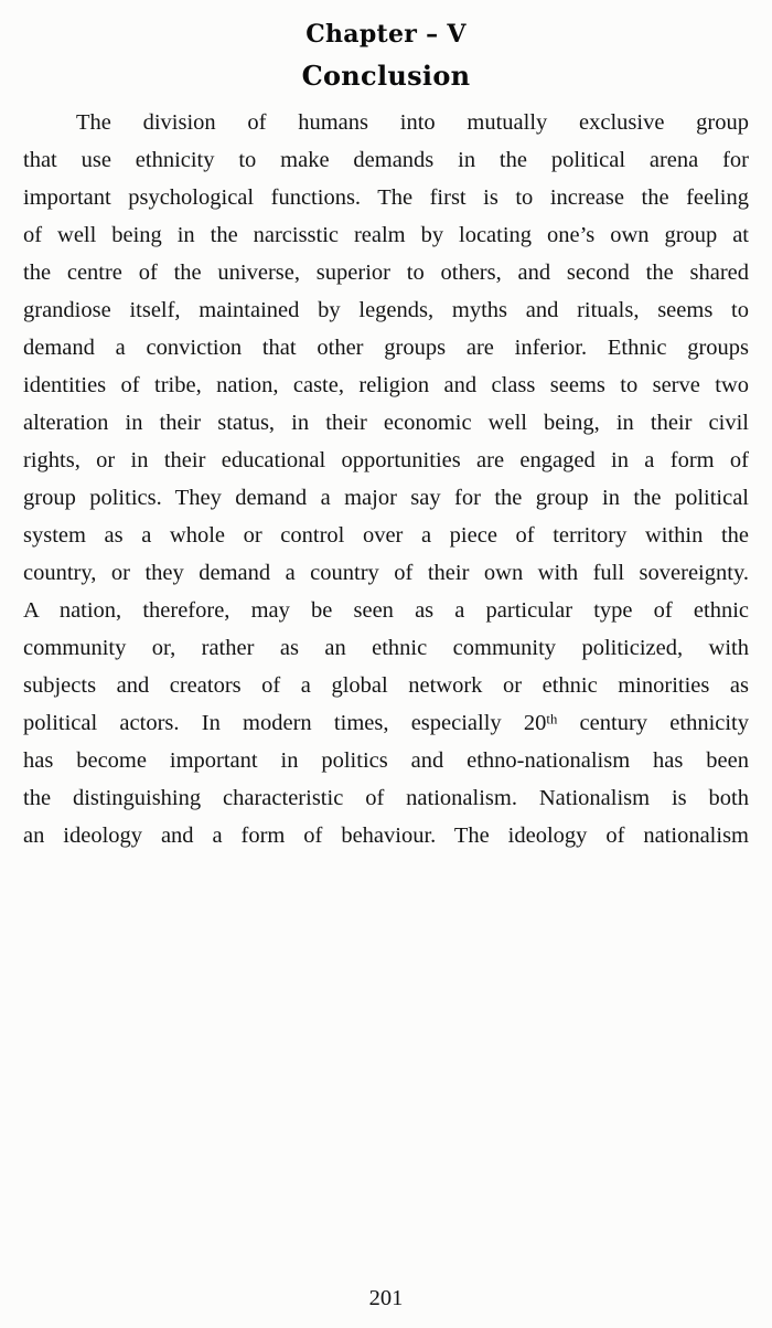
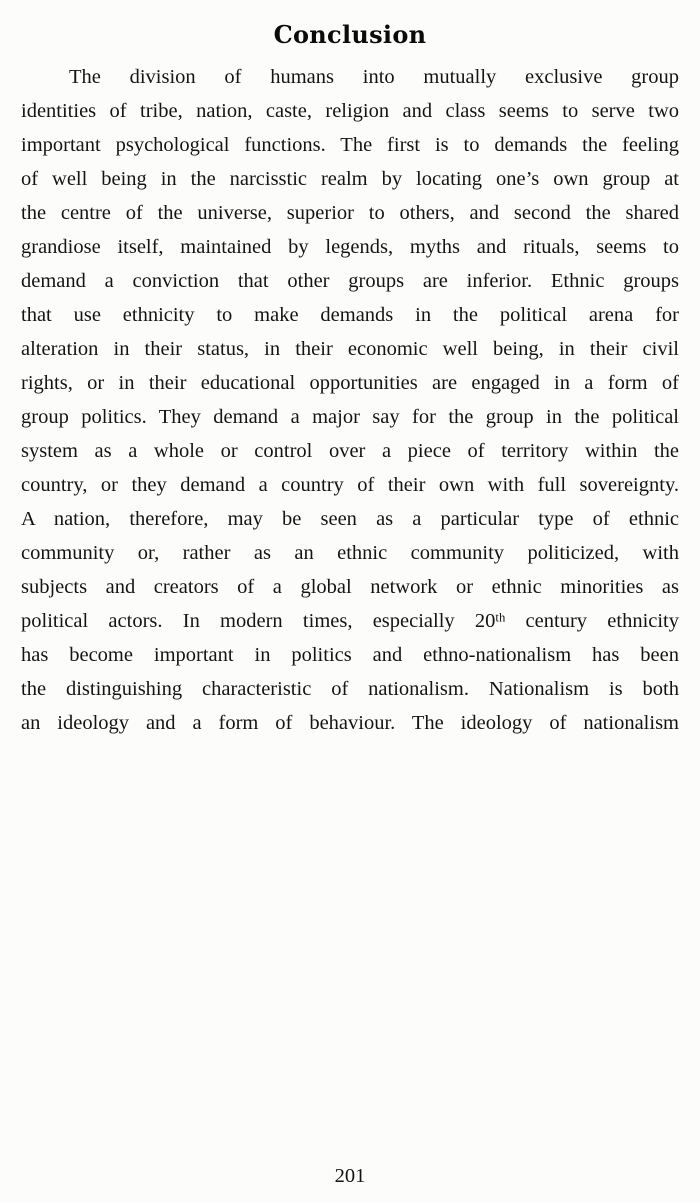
- Chapter – V
  Conclusion
  The division of humans into mutually exclusive group
- that use ethnicity to make demands in the political arena for
+ identities of tribe, nation, caste, religion and class seems to serve two
- important psychological functions. The first is to increase the feeling
+ important psychological functions. The first is to demands the feeling
  of well being in the narcisstic realm by locating one’s own group at
  the centre of the universe, superior to others, and second the shared
  grandiose itself, maintained by legends, myths and rituals, seems to
  demand a conviction that other groups are inferior. Ethnic groups
- identities of tribe, nation, caste, religion and class seems to serve two
+ that use ethnicity to make demands in the political arena for
  alteration in their status, in their economic well being, in their civil
  rights, or in their educational opportunities are engaged in a form of
  group politics. They demand a major say for the group in the political
  system as a whole or control over a piece of territory within the
  country, or they demand a country of their own with full sovereignty.
  A nation, therefore, may be seen as a particular type of ethnic
  community or, rather as an ethnic community politicized, with
  subjects and creators of a global network or ethnic minorities as
  political actors. In modern times, especially 20th century ethnicity
  has become important in politics and ethno-nationalism has been
  the distinguishing characteristic of nationalism. Nationalism is both
  an ideology and a form of behaviour. The ideology of nationalism
  201
